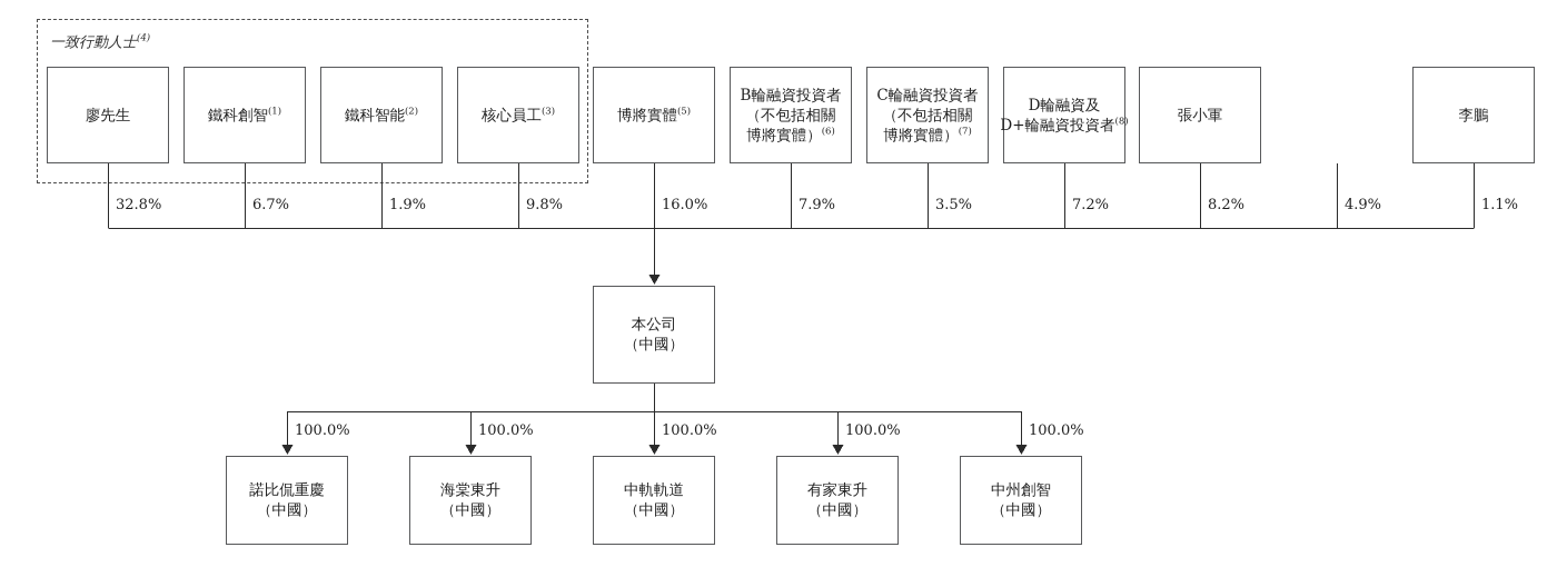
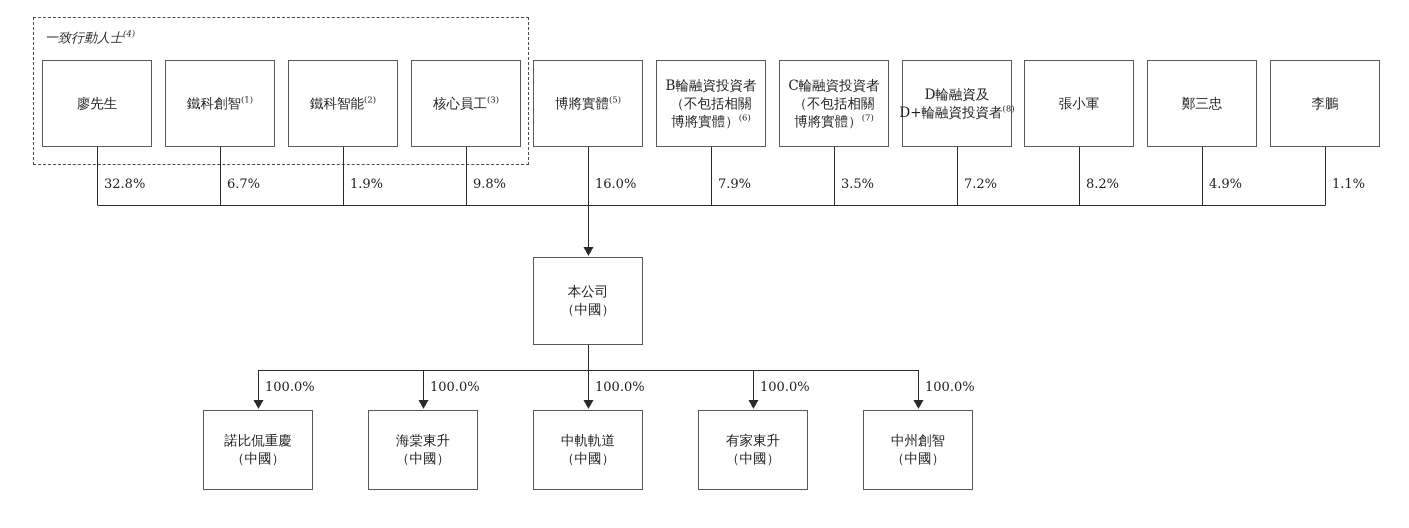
  一致行動人士(4)
  廖先生
  鐵科創智(1)
  鐵科智能(2)
  核心員工(3)
  博將實體(5)
  B輪融資投資者
  （不包括相關
  博將實體）(6)
  C輪融資投資者
  （不包括相關
  博將實體）(7)
  D輪融資及
  D+輪融資投資者(8)
  張小軍
+ 鄭三忠
  李鵬
  32.8%
  6.7%
  1.9%
  9.8%
  16.0%
  7.9%
  3.5%
  7.2%
  8.2%
  4.9%
  1.1%
  本公司
  （中國）
  100.0%
  100.0%
  100.0%
  100.0%
  100.0%
  諾比侃重慶
  （中國）
  海棠東升
  （中國）
  中軌軌道
  （中國）
  有家東升
  （中國）
  中州創智
  （中國）
